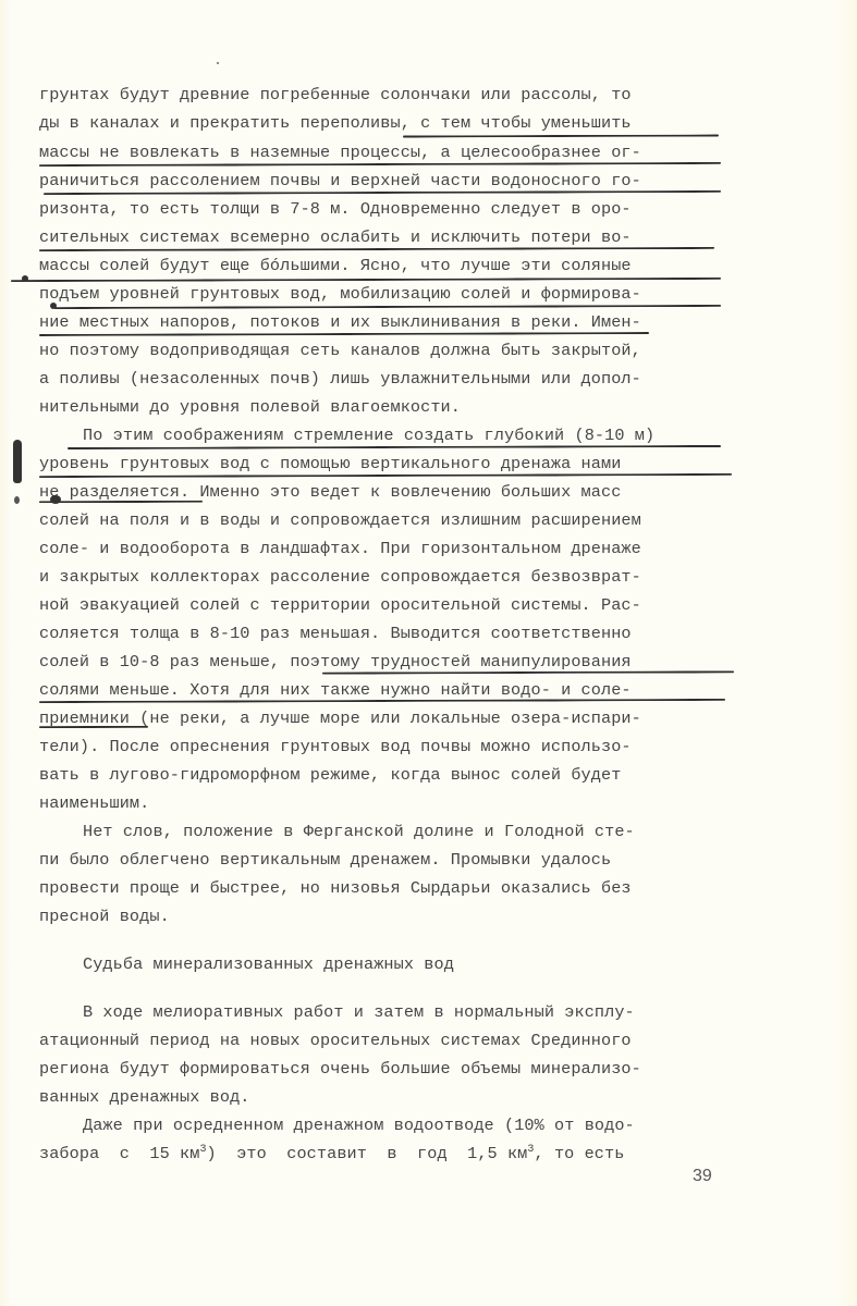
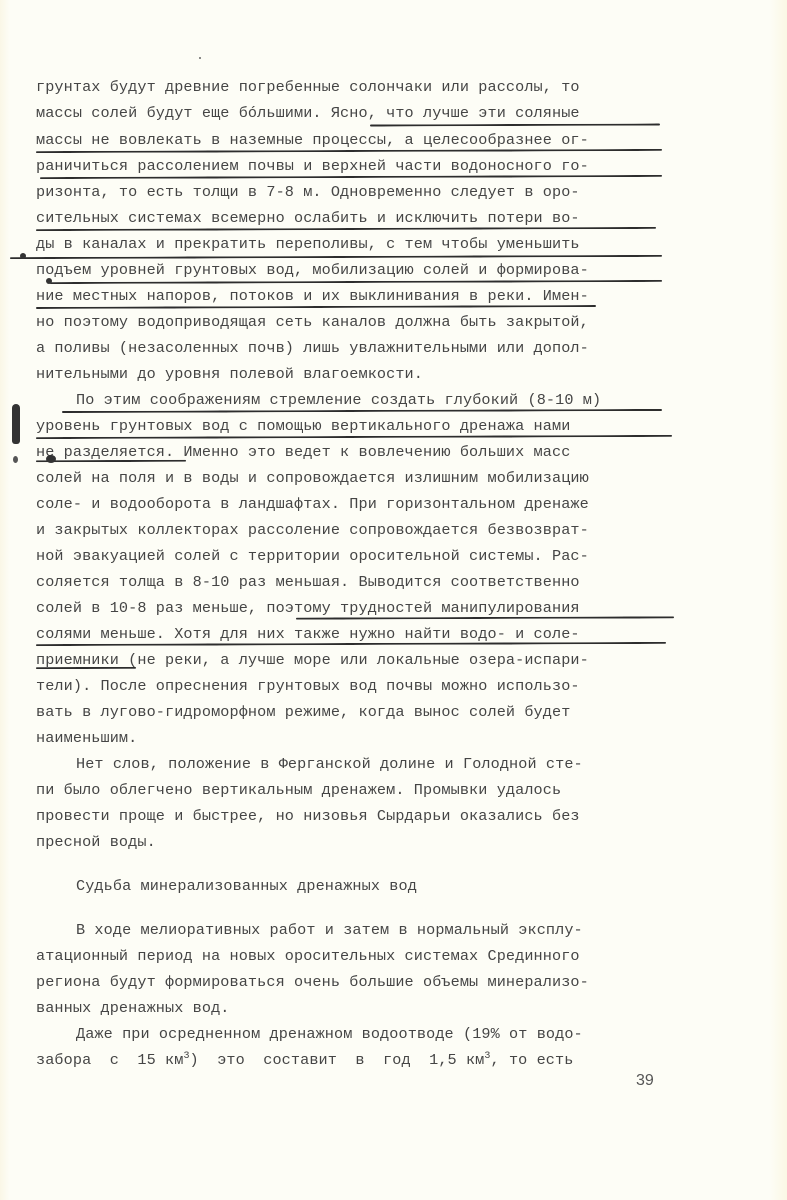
  грунтах будут древние погребенные солончаки или рассолы, то
- ды в каналах и прекратить переполивы, с тем чтобы уменьшить
+ массы солей будут еще бóльшими. Ясно, что лучше эти соляные
  массы не вовлекать в наземные процессы, а целесообразнее ог-
  раничиться рассолением почвы и верхней части водоносного го-
  ризонта, то есть толщи в 7-8 м. Одновременно следует в оро-
  сительных системах всемерно ослабить и исключить потери во-
- массы солей будут еще бóльшими. Ясно, что лучше эти соляные
+ ды в каналах и прекратить переполивы, с тем чтобы уменьшить
  подъем уровней грунтовых вод, мобилизацию солей и формирова-
  ние местных напоров, потоков и их выклинивания в реки. Имен-
  но поэтому водоприводящая сеть каналов должна быть закрытой,
  а поливы (незасоленных почв) лишь увлажнительными или допол-
  нительными до уровня полевой влагоемкости.
  По этим соображениям стремление создать глубокий (8-10 м)
  уровень грунтовых вод с помощью вертикального дренажа нами
  не разделяется. Именно это ведет к вовлечению больших масс
- солей на поля и в воды и сопровождается излишним расширением
+ солей на поля и в воды и сопровождается излишним мобилизацию
  соле- и водооборота в ландшафтах. При горизонтальном дренаже
  и закрытых коллекторах рассоление сопровождается безвозврат-
  ной эвакуацией солей с территории оросительной системы. Рас-
  соляется толща в 8-10 раз меньшая. Выводится соответственно
  солей в 10-8 раз меньше, поэтому трудностей манипулирования
  солями меньше. Хотя для них также нужно найти водо- и соле-
  приемники (не реки, а лучше море или локальные озера-испари-
  тели). После опреснения грунтовых вод почвы можно использо-
  вать в лугово-гидроморфном режиме, когда вынос солей будет
  наименьшим.
  Нет слов, положение в Ферганской долине и Голодной сте-
  пи было облегчено вертикальным дренажем. Промывки удалось
  провести проще и быстрее, но низовья Сырдарьи оказались без
  пресной воды.
  Судьба минерализованных дренажных вод
  В ходе мелиоративных работ и затем в нормальный эксплу-
  атационный период на новых оросительных системах Срединного
  региона будут формироваться очень большие объемы минерализо-
  ванных дренажных вод.
- Даже при осредненном дренажном водоотводе (10% от водо-
+ Даже при осредненном дренажном водоотводе (19% от водо-
  забора с 15 км3) это составит в год 1,5 км3, то есть
  39
